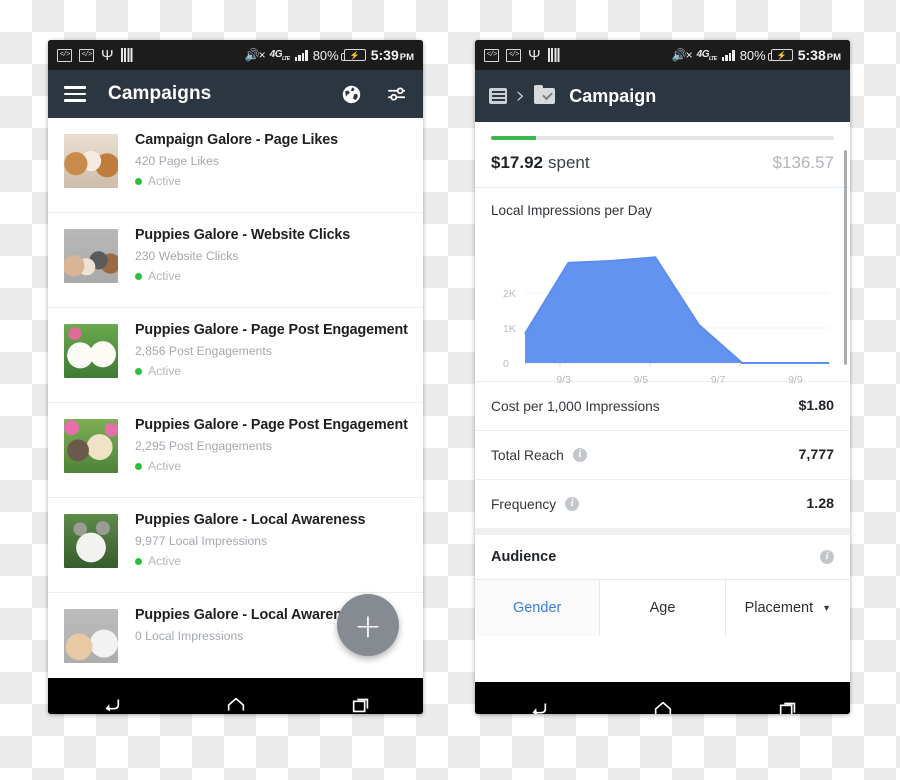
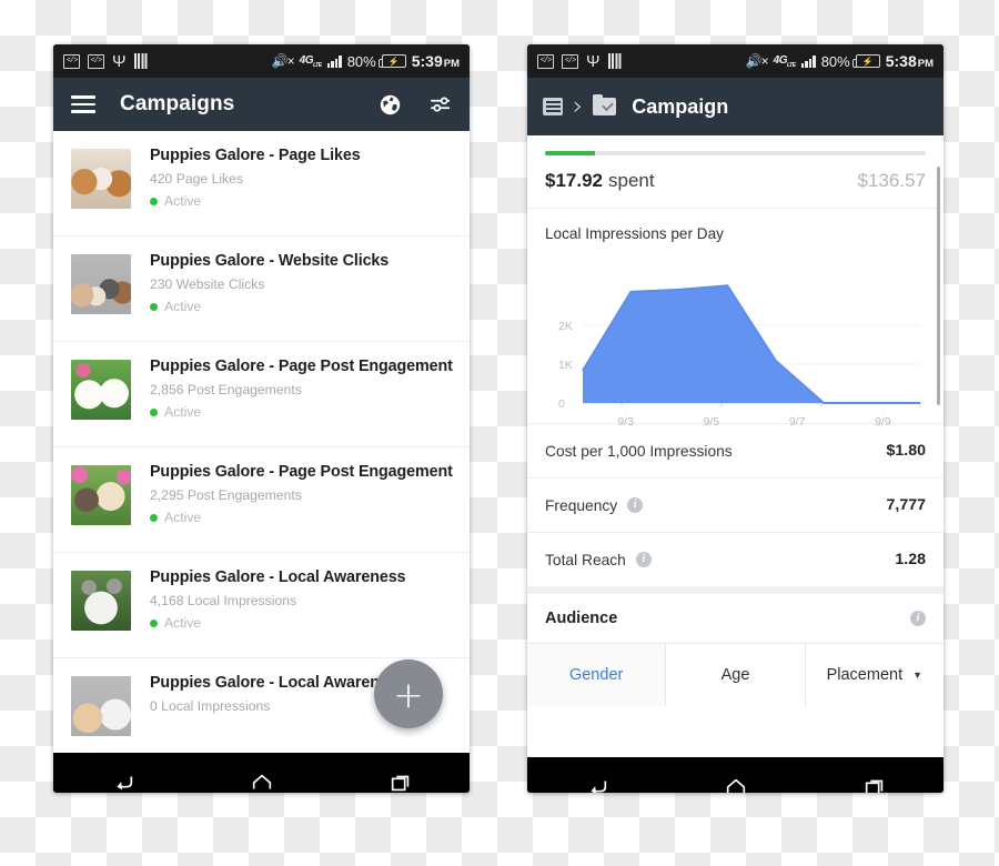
  </>
  </>
  Ψ
  🔊×
  80%
  ⚡
  5:39PM
  Campaigns
- Campaign Galore - Page Likes
+ Puppies Galore - Page Likes
  420 Page Likes
  Active
  Puppies Galore - Website Clicks
  230 Website Clicks
  Active
  Puppies Galore - Page Post Engagement
  2,856 Post Engagements
  Active
  Puppies Galore - Page Post Engagement
  2,295 Post Engagements
  Active
  Puppies Galore - Local Awareness
- 9,977 Local Impressions
+ 4,168 Local Impressions
  Active
  Puppies Galore - Local Aware
  0 Local Impressions
  +
  </>
  </>
  Ψ
  🔊×
  80%
  ⚡
  5:38PM
  ›
  Campaign
  $17.92
  spent
  $136.57
  Local Impressions per Day
  2K
  1K
  0
  9/3
  9/5
  9/7
  9/9
  Cost per 1,000 Impressions
  $1.80
- Total Reach
+ Frequency
  i
  7,777
- Frequency
+ Total Reach
  i
  1.28
  Audience
  i
  Gender
  Age
  Placement
  ▼
